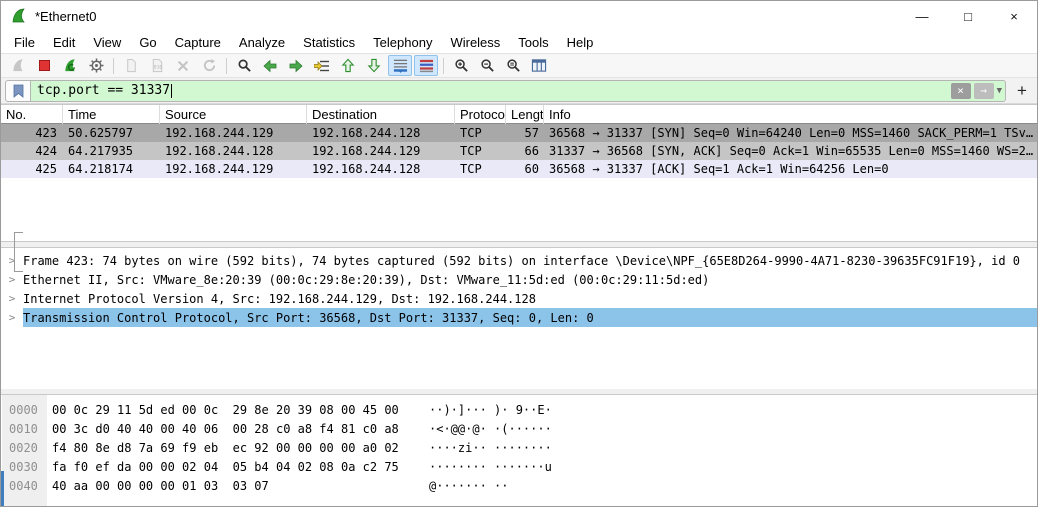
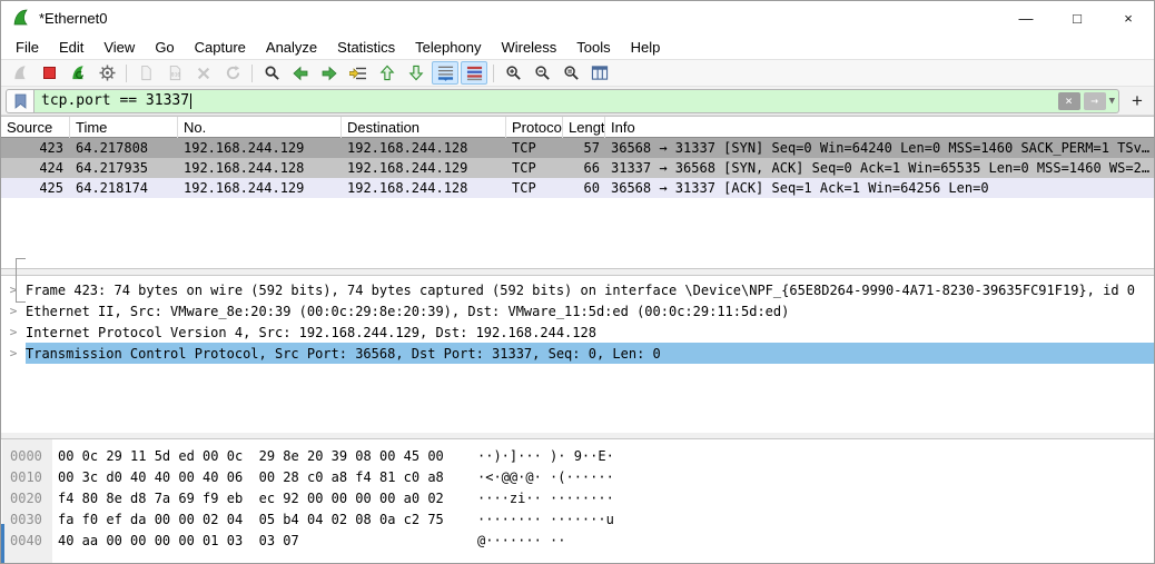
  *Ethernet0
  —
  □
  ×
  File
  Edit
  View
  Go
  Capture
  Analyze
  Statistics
  Telephony
  Wireless
  Tools
  Help
  tcp.port == 31337
  ×
  →
  ▼
  +
- No.
+ Source
  Time
- Source
+ No.
  Destination
  Protoco
  Lengt
  Info
  423
- 50.625797
+ 64.217808
  192.168.244.129
  192.168.244.128
  TCP
  57
  36568 → 31337 [SYN] Seq=0 Win=64240 Len=0 MSS=1460 SACK_PERM=1 TSv…
  424
  64.217935
  192.168.244.128
  192.168.244.129
  TCP
  66
  31337 → 36568 [SYN, ACK] Seq=0 Ack=1 Win=65535 Len=0 MSS=1460 WS=2…
  425
  64.218174
  192.168.244.129
  192.168.244.128
  TCP
  60
  36568 → 31337 [ACK] Seq=1 Ack=1 Win=64256 Len=0
  >
  Frame 423: 74 bytes on wire (592 bits), 74 bytes captured (592 bits) on interface \Device\NPF_{65E8D264-9990-4A71-8230-39635FC91F19}, id 0
  >
  Ethernet II, Src: VMware_8e:20:39 (00:0c:29:8e:20:39), Dst: VMware_11:5d:ed (00:0c:29:11:5d:ed)
  >
  Internet Protocol Version 4, Src: 192.168.244.129, Dst: 192.168.244.128
  >
  Transmission Control Protocol, Src Port: 36568, Dst Port: 31337, Seq: 0, Len: 0
  0000
  00 0c 29 11 5d ed 00 0c 29 8e 20 39 08 00 45 00
  ··)·]··· )· 9··E·
  0010
  00 3c d0 40 40 00 40 06 00 28 c0 a8 f4 81 c0 a8
  ·<·@@·@· ·(······
  0020
  f4 80 8e d8 7a 69 f9 eb ec 92 00 00 00 00 a0 02
  ····zi·· ········
  0030
  fa f0 ef da 00 00 02 04 05 b4 04 02 08 0a c2 75
  ········ ·······u
  0040
  40 aa 00 00 00 00 01 03 03 07
  @······· ··
